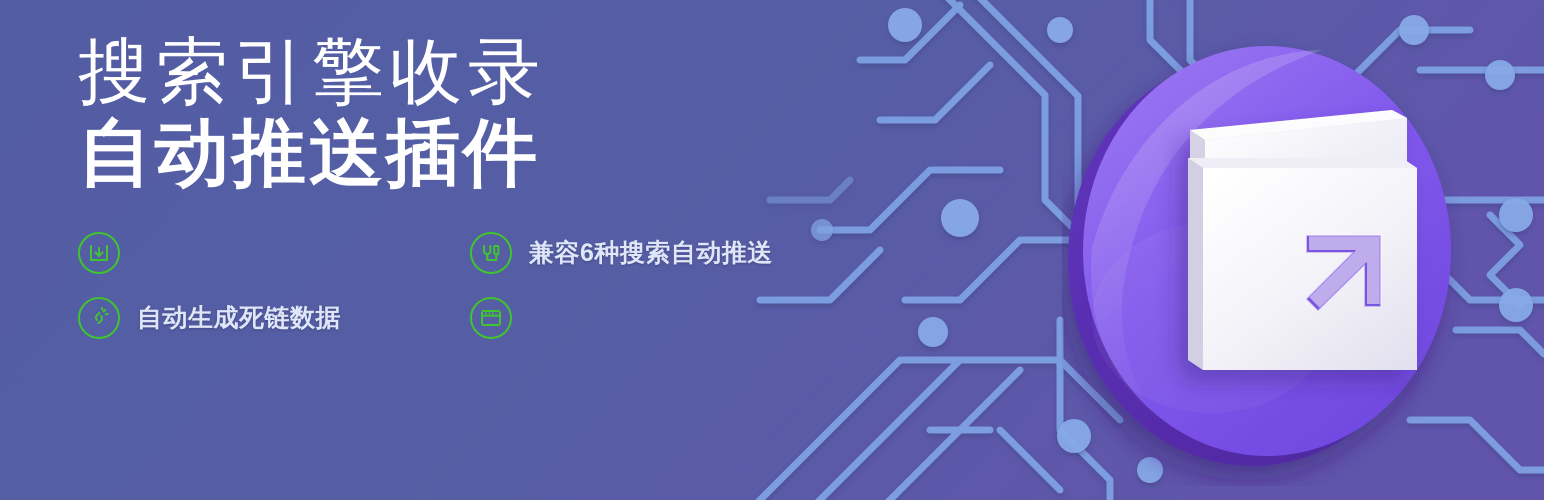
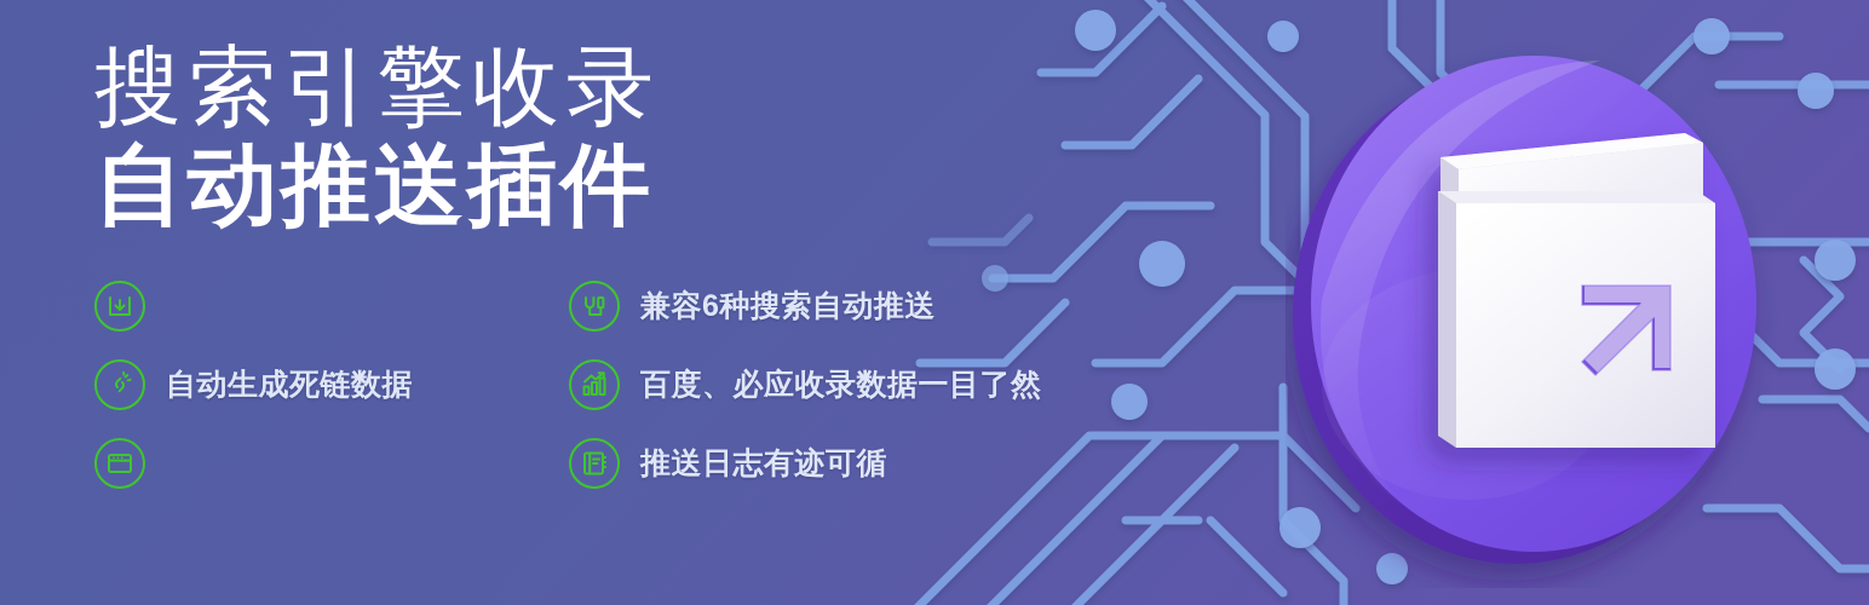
  搜索引擎收录
  自动推送插件
  兼容6种搜索自动推送
  自动生成死链数据
+ 百度、必应收录数据一目了然
+ 推送日志有迹可循
